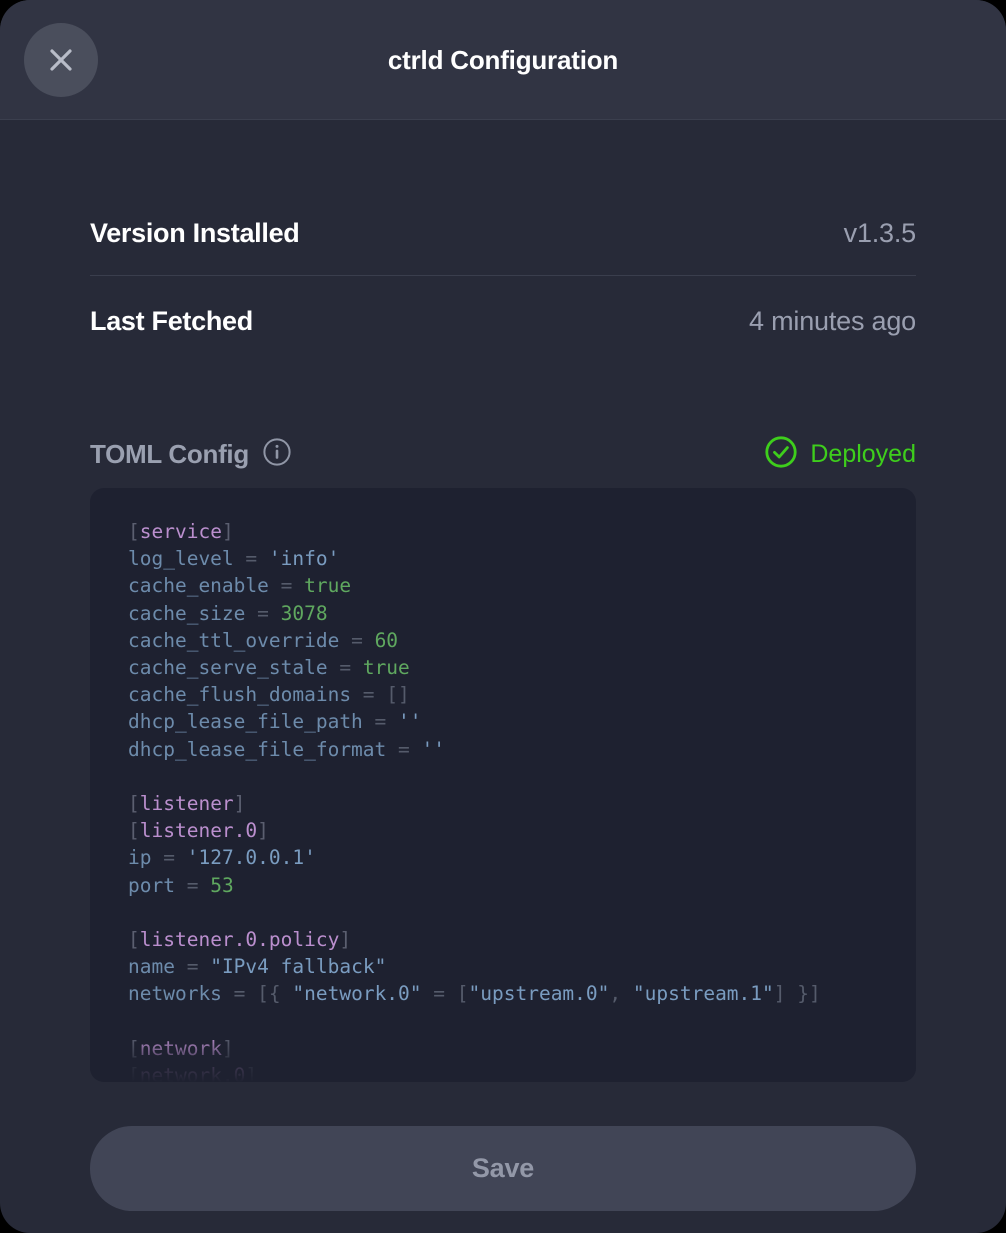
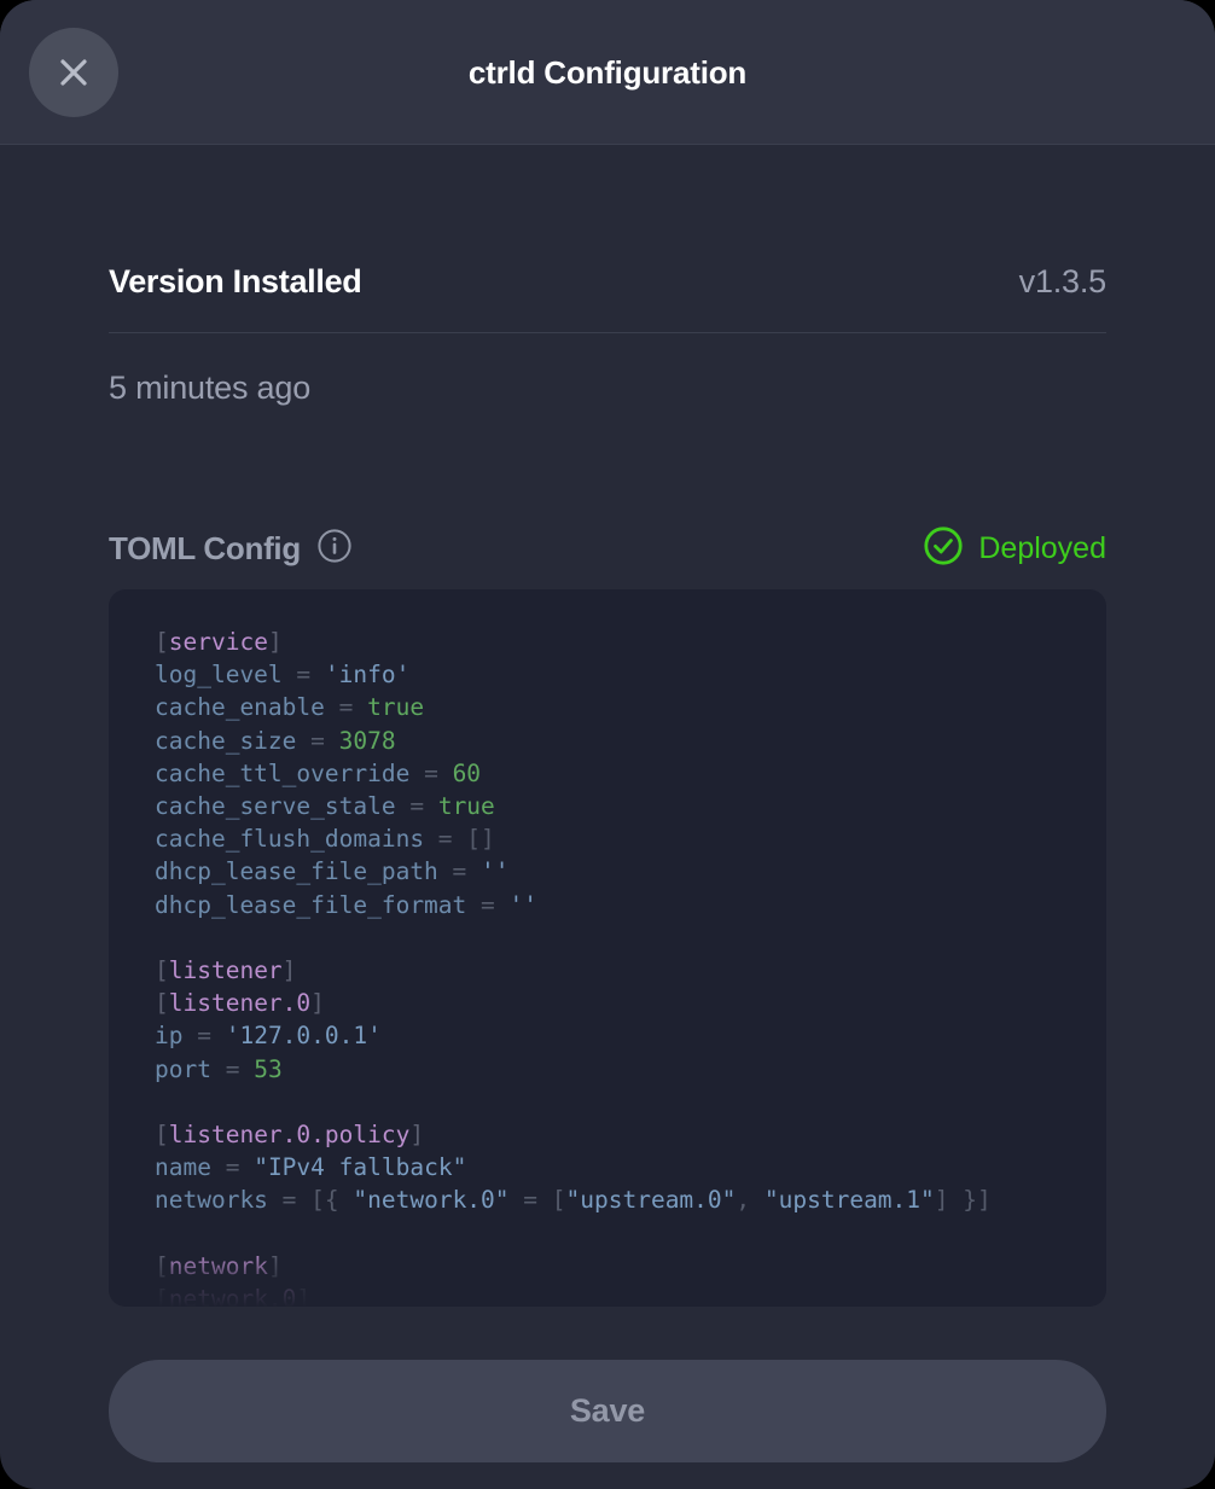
  ctrld Configuration
  Version Installed
  v1.3.5
- Last Fetched
- 4 minutes ago
+ 5 minutes ago
  TOML Config
  Deployed
  [service] log_level = 'info' cache_enable = true cache_size = 3078 cache_ttl_override = 60 cache_serve_stale = true cache_flush_domains = [] dhcp_lease_file_path = '' dhcp_lease_file_format = '' [listener] [listener.0] ip = '127.0.0.1' port = 53 [listener.0.policy] name = "IPv4 fallback" networks = [{ "network.0" = ["upstream.0", "upstream.1"] }]
  Save
